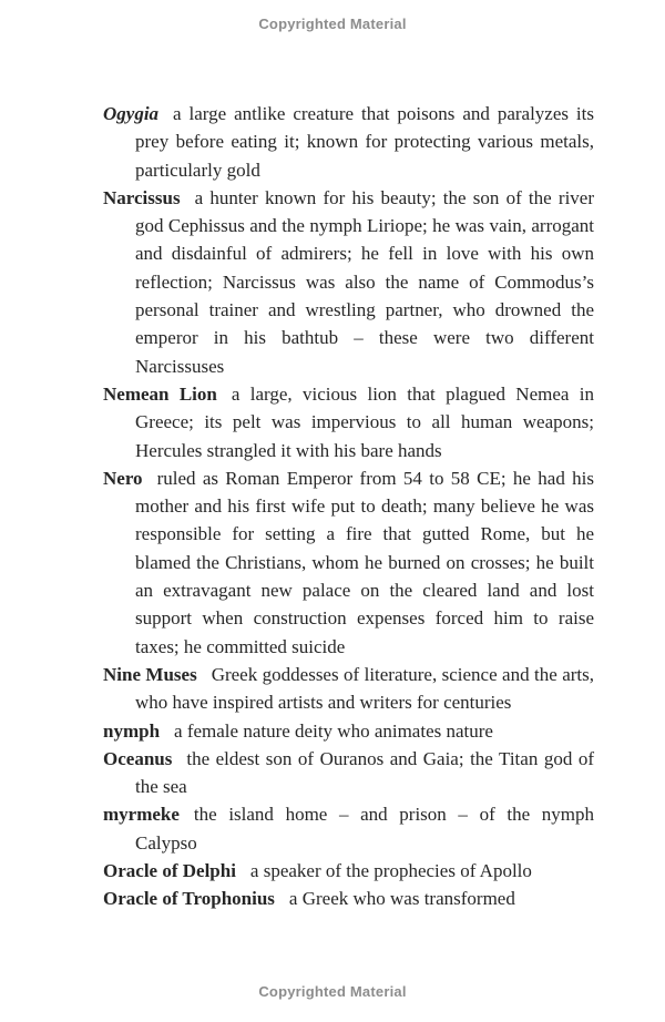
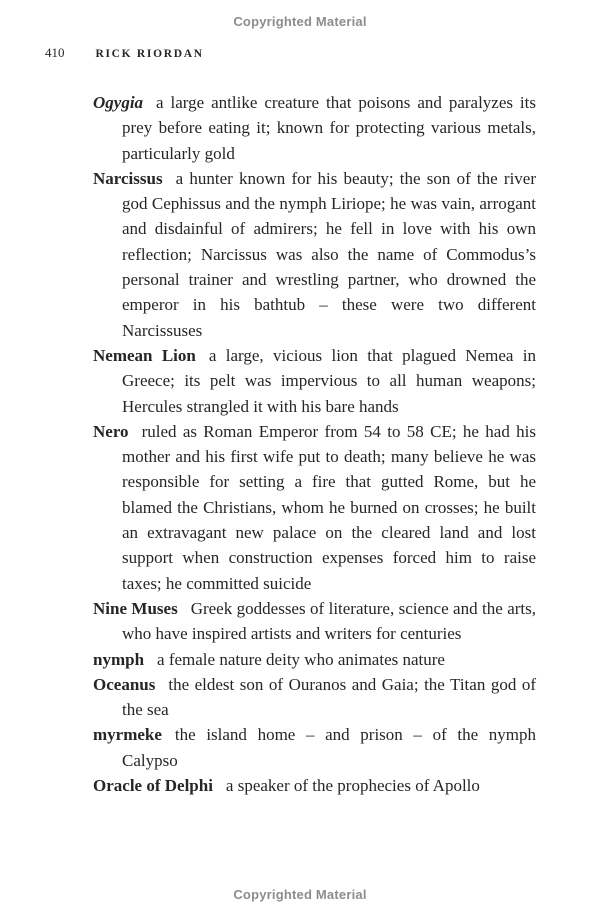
  Copyrighted Material
+ 410 RICK RIORDAN
  Ogygia a large antlike creature that poisons and paralyzes its prey before eating it; known for protecting various metals, particularly gold
  Narcissus a hunter known for his beauty; the son of the river god Cephissus and the nymph Liriope; he was vain, arrogant and disdainful of admirers; he fell in love with his own reflection; Narcissus was also the name of Commodus’s personal trainer and wrestling partner, who drowned the emperor in his bathtub – these were two different Narcissuses
  Nemean Lion a large, vicious lion that plagued Nemea in Greece; its pelt was impervious to all human weapons; Hercules strangled it with his bare hands
  Nero ruled as Roman Emperor from 54 to 58 CE; he had his mother and his first wife put to death; many believe he was responsible for setting a fire that gutted Rome, but he blamed the Christians, whom he burned on crosses; he built an extravagant new palace on the cleared land and lost support when construction expenses forced him to raise taxes; he committed suicide
  Nine Muses Greek goddesses of literature, science and the arts, who have inspired artists and writers for centuries
  nymph a female nature deity who animates nature
  Oceanus the eldest son of Ouranos and Gaia; the Titan god of the sea
  myrmeke the island home – and prison – of the nymph Calypso
  Oracle of Delphi a speaker of the prophecies of Apollo
- Oracle of Trophonius a Greek who was transformed
  Copyrighted Material
